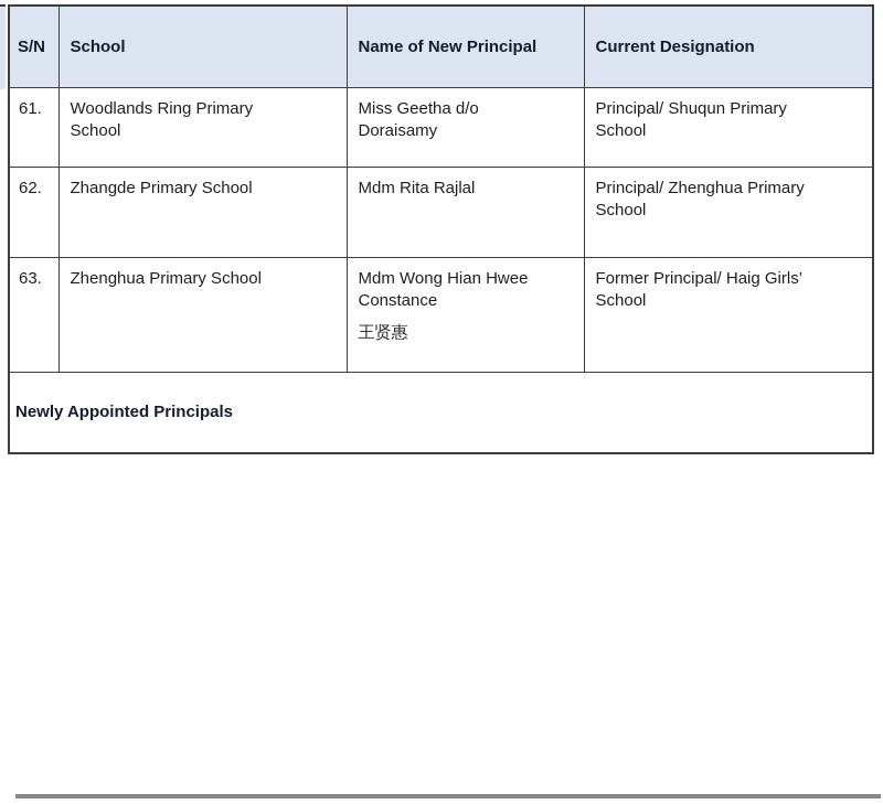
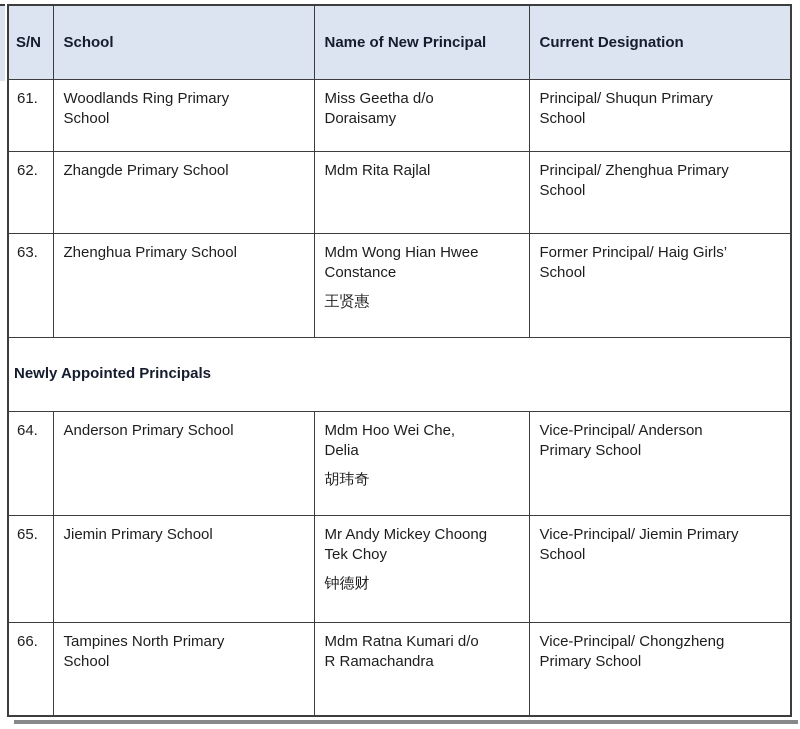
  S/N	School	Name of New Principal	Current Designation
  61.	Woodlands Ring Primary School	Miss Geetha d/o Doraisamy	Principal/ Shuqun Primary School
  62.	Zhangde Primary School	Mdm Rita Rajlal	Principal/ Zhenghua Primary School
  63.	Zhenghua Primary School	Mdm Wong Hian Hwee Constance 王贤惠	Former Principal/ Haig Girls’ School
  Newly Appointed Principals
+ 64.	Anderson Primary School	Mdm Hoo Wei Che, Delia 胡玮奇	Vice-Principal/ Anderson Primary School
+ 65.	Jiemin Primary School	Mr Andy Mickey Choong Tek Choy 钟德财	Vice-Principal/ Jiemin Primary School
+ 66.	Tampines North Primary School	Mdm Ratna Kumari d/o R Ramachandra	Vice-Principal/ Chongzheng Primary School
